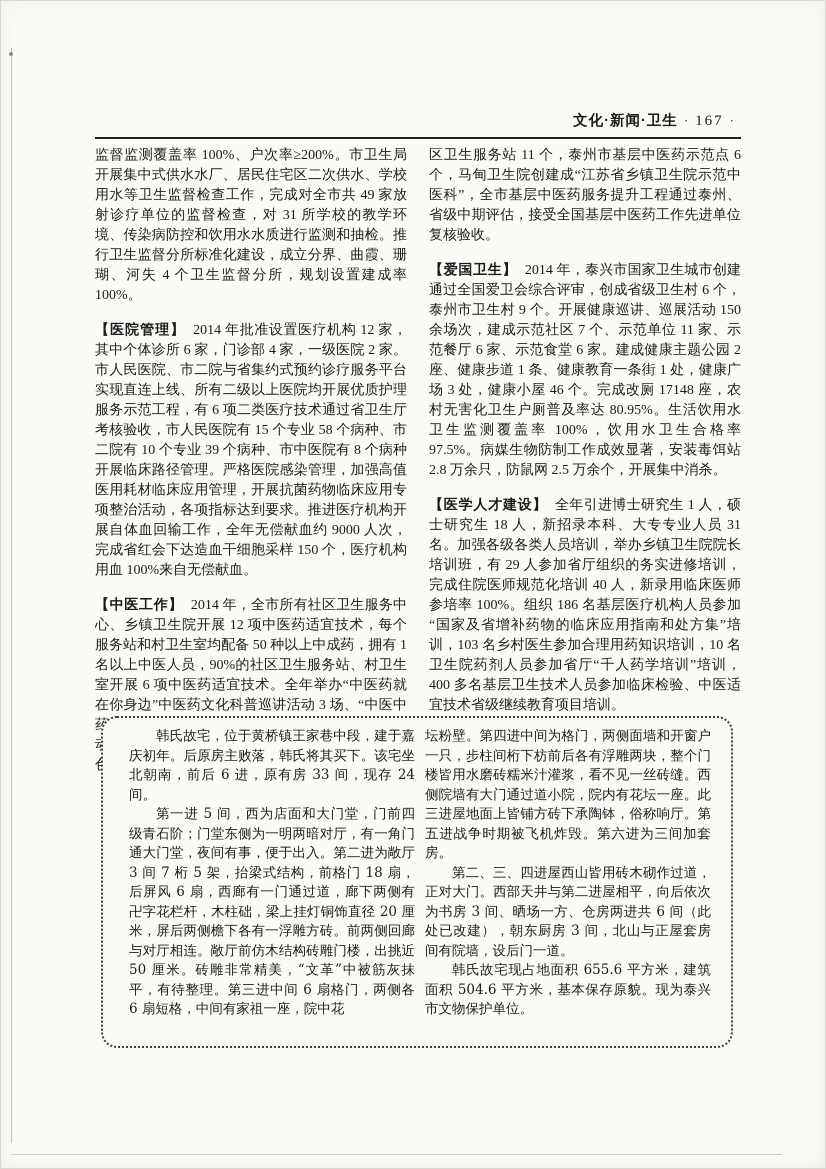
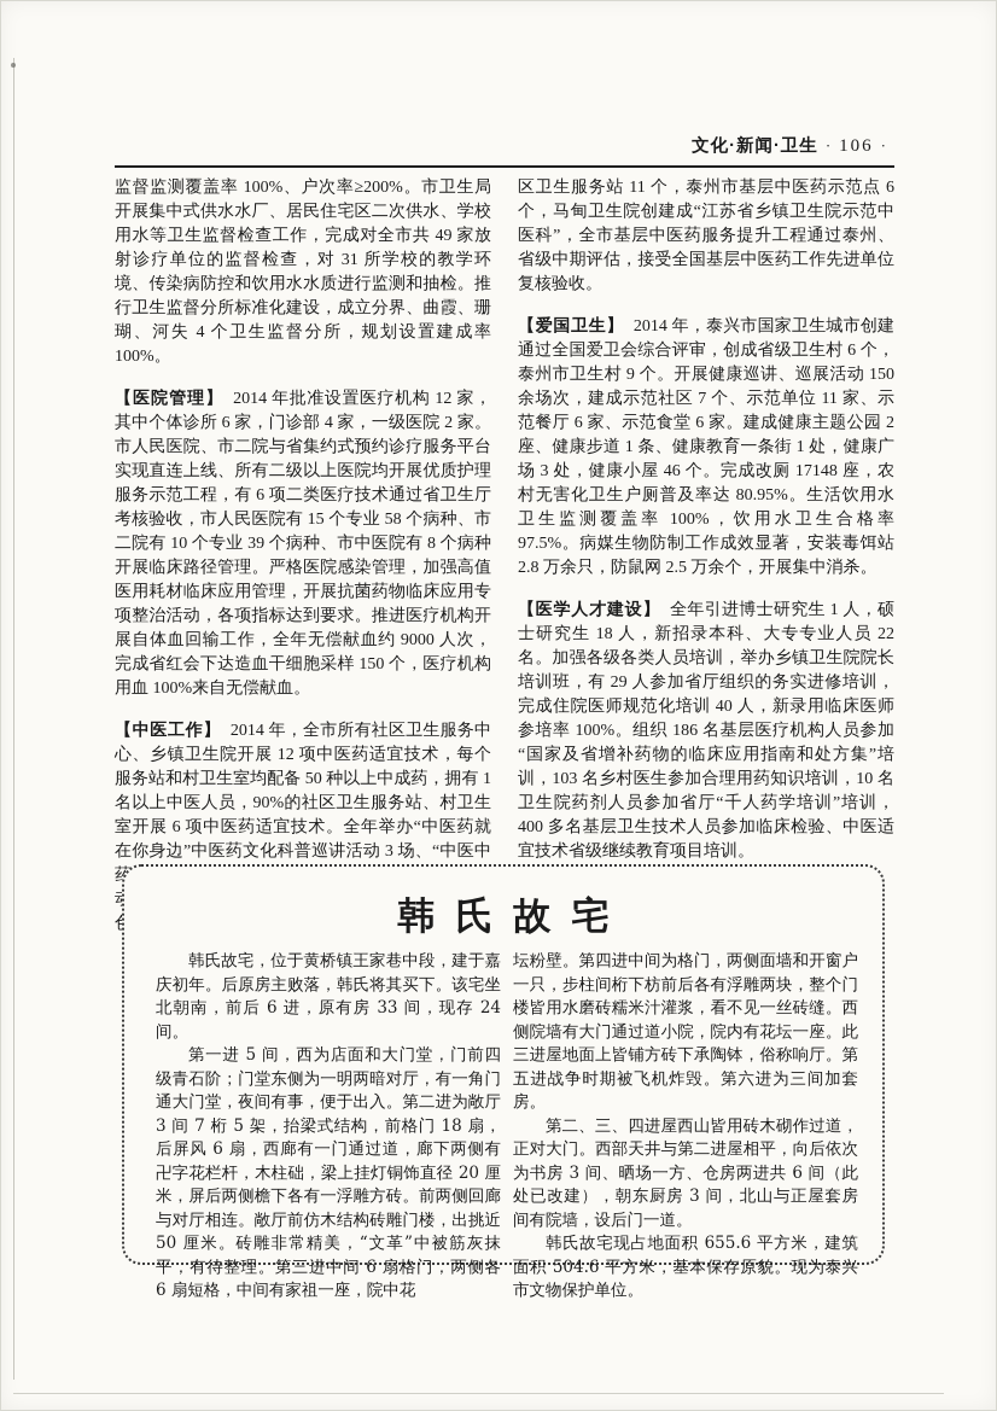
- 文化·新闻·卫生 · 167 ·
+ 文化·新闻·卫生 · 106 ·
  监督监测覆盖率 100%、户次率≥200%。市卫生局开展集中式供水水厂、居民住宅区二次供水、学校用水等卫生监督检查工作，完成对全市共 49 家放射诊疗单位的监督检查，对 31 所学校的教学环境、传染病防控和饮用水水质进行监测和抽检。推行卫生监督分所标准化建设，成立分界、曲霞、珊瑚、河失 4 个卫生监督分所，规划设置建成率 100%。
  【医院管理】 2014 年批准设置医疗机构 12 家，其中个体诊所 6 家，门诊部 4 家，一级医院 2 家。市人民医院、市二院与省集约式预约诊疗服务平台实现直连上线、所有二级以上医院均开展优质护理服务示范工程，有 6 项二类医疗技术通过省卫生厅考核验收，市人民医院有 15 个专业 58 个病种、市二院有 10 个专业 39 个病种、市中医院有 8 个病种开展临床路径管理。严格医院感染管理，加强高值医用耗材临床应用管理，开展抗菌药物临床应用专项整治活动，各项指标达到要求。推进医疗机构开展自体血回输工作，全年无偿献血约 9000 人次，完成省红会下达造血干细胞采样 150 个，医疗机构用血 100%来自无偿献血。
  【中医工作】 2014 年，全市所有社区卫生服务中心、乡镇卫生院开展 12 项中医药适宜技术，每个服务站和村卫生室均配备 50 种以上中成药，拥有 1 名以上中医人员，90%的社区卫生服务站、村卫生室开展 6 项中医药适宜技术。全年举办“中医药就在你身边”中医药文化科普巡讲活动 3 场、“中医中
  区卫生服务站 11 个，泰州市基层中医药示范点 6 个，马甸卫生院创建成“江苏省乡镇卫生院示范中医科”，全市基层中医药服务提升工程通过泰州、省级中期评估，接受全国基层中医药工作先进单位复核验收。
  【爱国卫生】 2014 年，泰兴市国家卫生城市创建通过全国爱卫会综合评审，创成省级卫生村 6 个，泰州市卫生村 9 个。开展健康巡讲、巡展活动 150 余场次，建成示范社区 7 个、示范单位 11 家、示范餐厅 6 家、示范食堂 6 家。建成健康主题公园 2 座、健康步道 1 条、健康教育一条街 1 处，健康广场 3 处，健康小屋 46 个。完成改厕 17148 座，农村无害化卫生户厕普及率达 80.95%。生活饮用水卫生监测覆盖率 100%，饮用水卫生合格率 97.5%。病媒生物防制工作成效显著，安装毒饵站 2.8 万余只，防鼠网 2.5 万余个，开展集中消杀。
- 【医学人才建设】 全年引进博士研究生 1 人，硕士研究生 18 人，新招录本科、大专专业人员 31 名。加强各级各类人员培训，举办乡镇卫生院院长培训班，有 29 人参加省厅组织的务实进修培训，完成住院医师规范化培训 40 人，新录用临床医师参培率 100%。组织 186 名基层医疗机构人员参加“国家及省增补药物的临床应用指南和处方集”培训，103 名乡村医生参加合理用药知识培训，10 名卫生院药剂人员参加省厅“千人药学培训”培训，400 多名基层卫生技术人员参加临床检验、中医适宜技术省级继续教育项目培训。
+ 【医学人才建设】 全年引进博士研究生 1 人，硕士研究生 18 人，新招录本科、大专专业人员 22 名。加强各级各类人员培训，举办乡镇卫生院院长培训班，有 29 人参加省厅组织的务实进修培训，完成住院医师规范化培训 40 人，新录用临床医师参培率 100%。组织 186 名基层医疗机构人员参加“国家及省增补药物的临床应用指南和处方集”培训，103 名乡村医生参加合理用药知识培训，10 名卫生院药剂人员参加省厅“千人药学培训”培训，400 多名基层卫生技术人员参加临床检验、中医适宜技术省级继续教育项目培训。
+ 韩氏故宅
  韩氏故宅，位于黄桥镇王家巷中段，建于嘉庆初年。后原房主败落，韩氏将其买下。该宅坐北朝南，前后 6 进，原有房 33 间，现存 24 间。
  第一进 5 间，西为店面和大门堂，门前四级青石阶；门堂东侧为一明两暗对厅，有一角门通大门堂，夜间有事，便于出入。第二进为敞厅 3 间 7 桁 5 架，抬梁式结构，前格门 18 扇，后屏风 6 扇，西廊有一门通过道，廊下两侧有卍字花栏杆，木柱础，梁上挂灯铜饰直径 20 厘米，屏后两侧檐下各有一浮雕方砖。前两侧回廊与对厅相连。敞厅前仿木结构砖雕门楼，出挑近 50 厘米。砖雕非常精美，“文革”中被筋灰抹平，有待整理。第三进中间 6 扇格门，两侧各 6 扇短格，中间有家祖一座，院中花
  坛粉壁。第四进中间为格门，两侧面墙和开窗户一只，步柱间桁下枋前后各有浮雕两块，整个门楼皆用水磨砖糯米汁灌浆，看不见一丝砖缝。西侧院墙有大门通过道小院，院内有花坛一座。此三进屋地面上皆铺方砖下承陶钵，俗称响厅。第五进战争时期被飞机炸毁。第六进为三间加套房。
  第二、三、四进屋西山皆用砖木砌作过道，正对大门。西部天井与第二进屋相平，向后依次为书房 3 间、晒场一方、仓房两进共 6 间（此处已改建），朝东厨房 3 间，北山与正屋套房间有院墙，设后门一道。
  韩氏故宅现占地面积 655.6 平方米，建筑面积 504.6 平方米，基本保存原貌。现为泰兴市文物保护单位。
